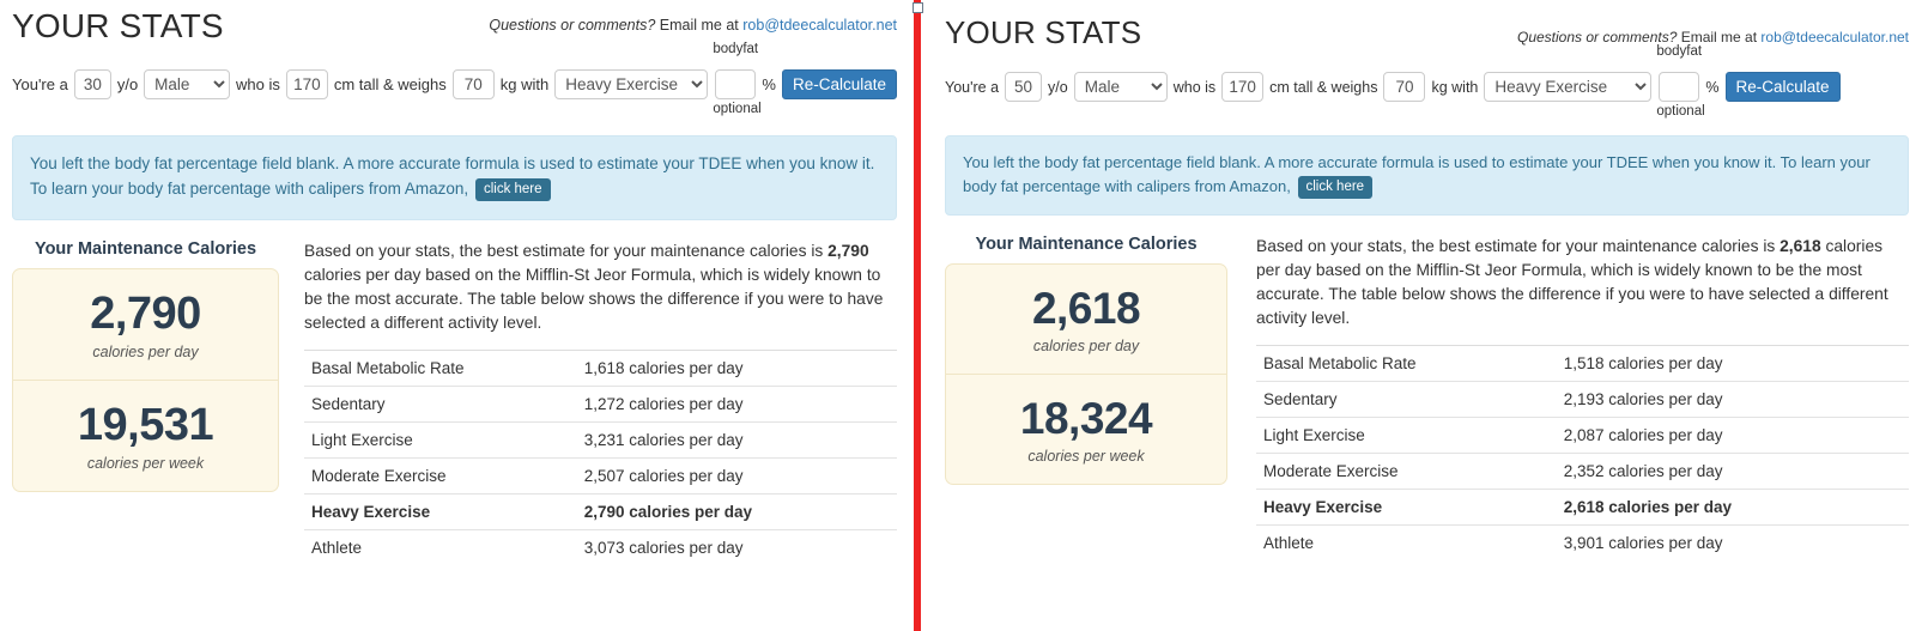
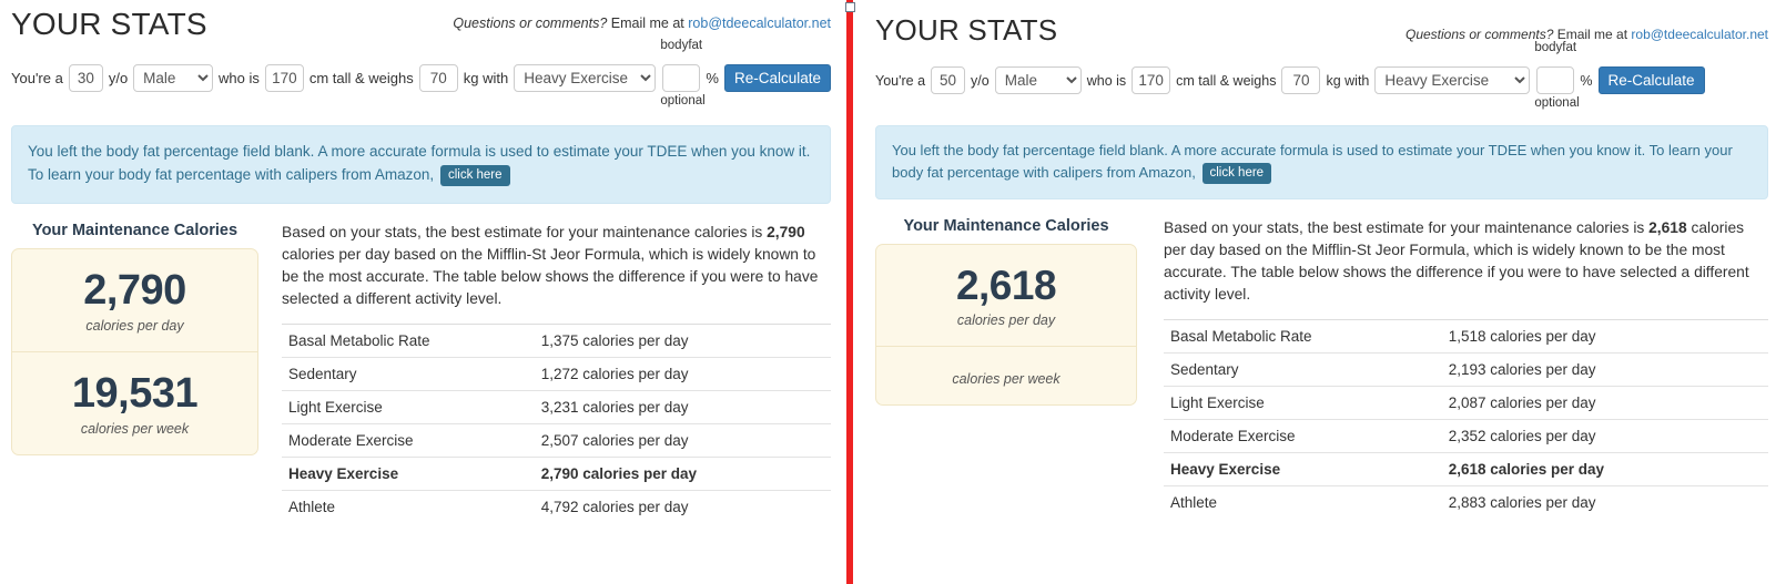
  YOUR STATS
  Questions or comments? Email me at rob@tdeecalculator.net
  You're a
  30
  y/o
  Male
  who is
  170
  cm tall & weighs
  70
  kg with
  Heavy Exercise
  bodyfat
  optional
  %
  Re-Calculate
  You left the body fat percentage field blank. A more accurate formula is used to estimate your TDEE when you know it. To learn your body fat percentage with calipers from Amazon, click here
  Your Maintenance Calories
  2,790
  calories per day
  19,531
  calories per week
  Based on your stats, the best estimate for your maintenance calories is 2,790 calories per day based on the Mifflin-St Jeor Formula, which is widely known to be the most accurate. The table below shows the difference if you were to have selected a different activity level.
- Basal Metabolic Rate	1,618 calories per day
+ Basal Metabolic Rate	1,375 calories per day
  Sedentary	1,272 calories per day
  Light Exercise	3,231 calories per day
  Moderate Exercise	2,507 calories per day
  Heavy Exercise	2,790 calories per day
- Athlete	3,073 calories per day
+ Athlete	4,792 calories per day
  YOUR STATS
  Questions or comments? Email me at rob@tdeecalculator.net
  You're a
  50
  y/o
  Male
  who is
  170
  cm tall & weighs
  70
  kg with
  Heavy Exercise
  bodyfat
  optional
  %
  Re-Calculate
  You left the body fat percentage field blank. A more accurate formula is used to estimate your TDEE when you know it. To learn your body fat percentage with calipers from Amazon, click here
  Your Maintenance Calories
  2,618
  calories per day
- 18,324
  calories per week
  Based on your stats, the best estimate for your maintenance calories is 2,618 calories per day based on the Mifflin-St Jeor Formula, which is widely known to be the most accurate. The table below shows the difference if you were to have selected a different activity level.
  Basal Metabolic Rate	1,518 calories per day
  Sedentary	2,193 calories per day
  Light Exercise	2,087 calories per day
  Moderate Exercise	2,352 calories per day
  Heavy Exercise	2,618 calories per day
- Athlete	3,901 calories per day
+ Athlete	2,883 calories per day
